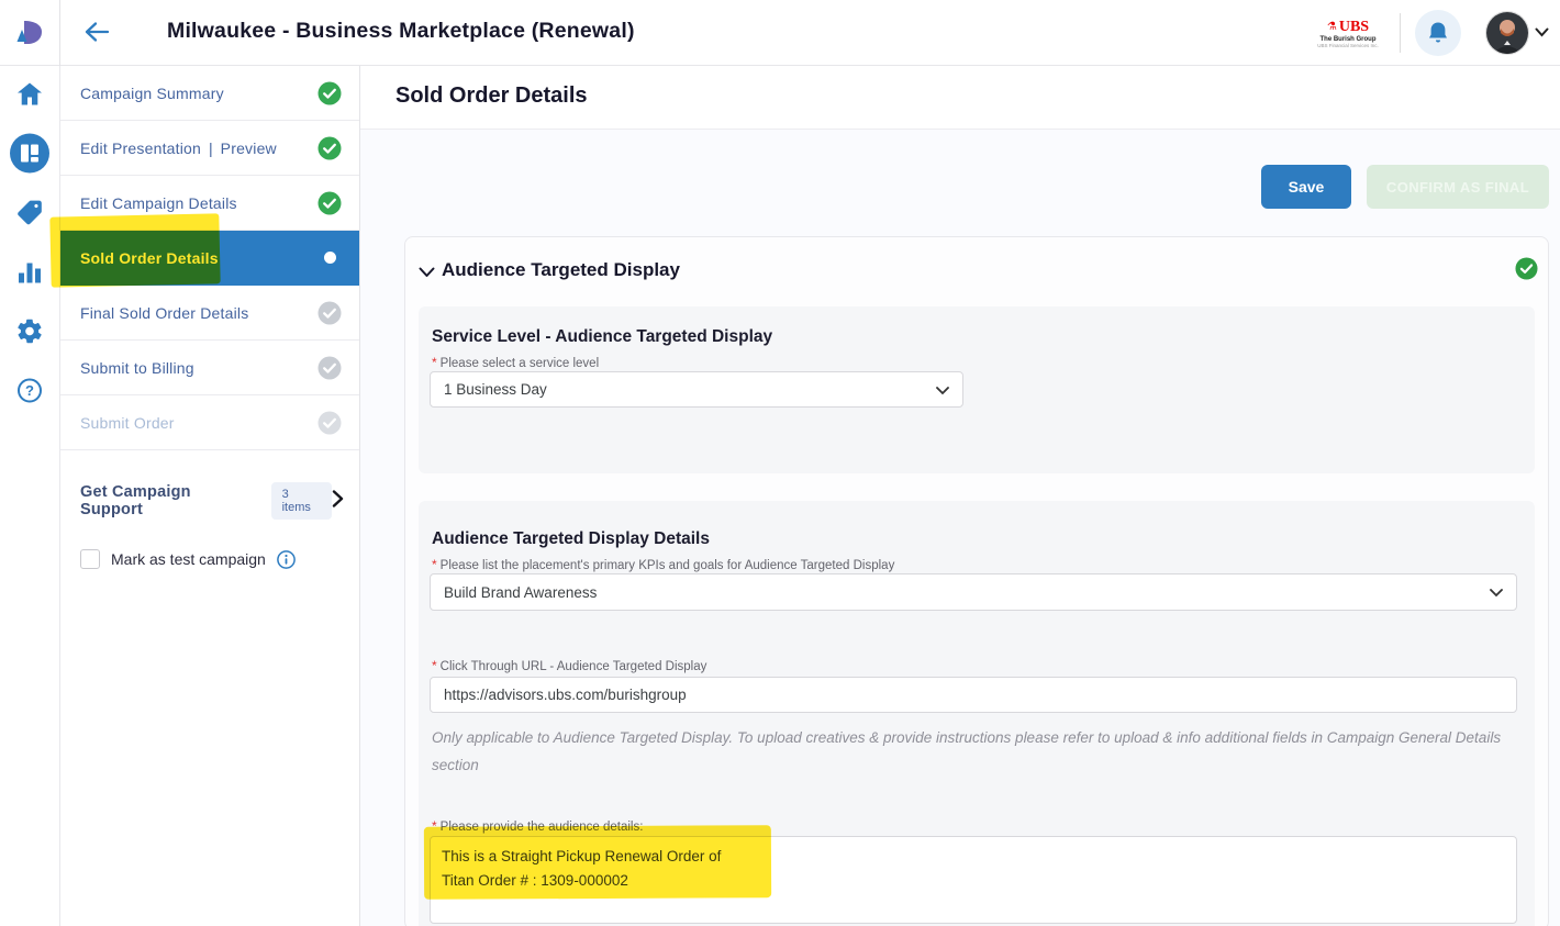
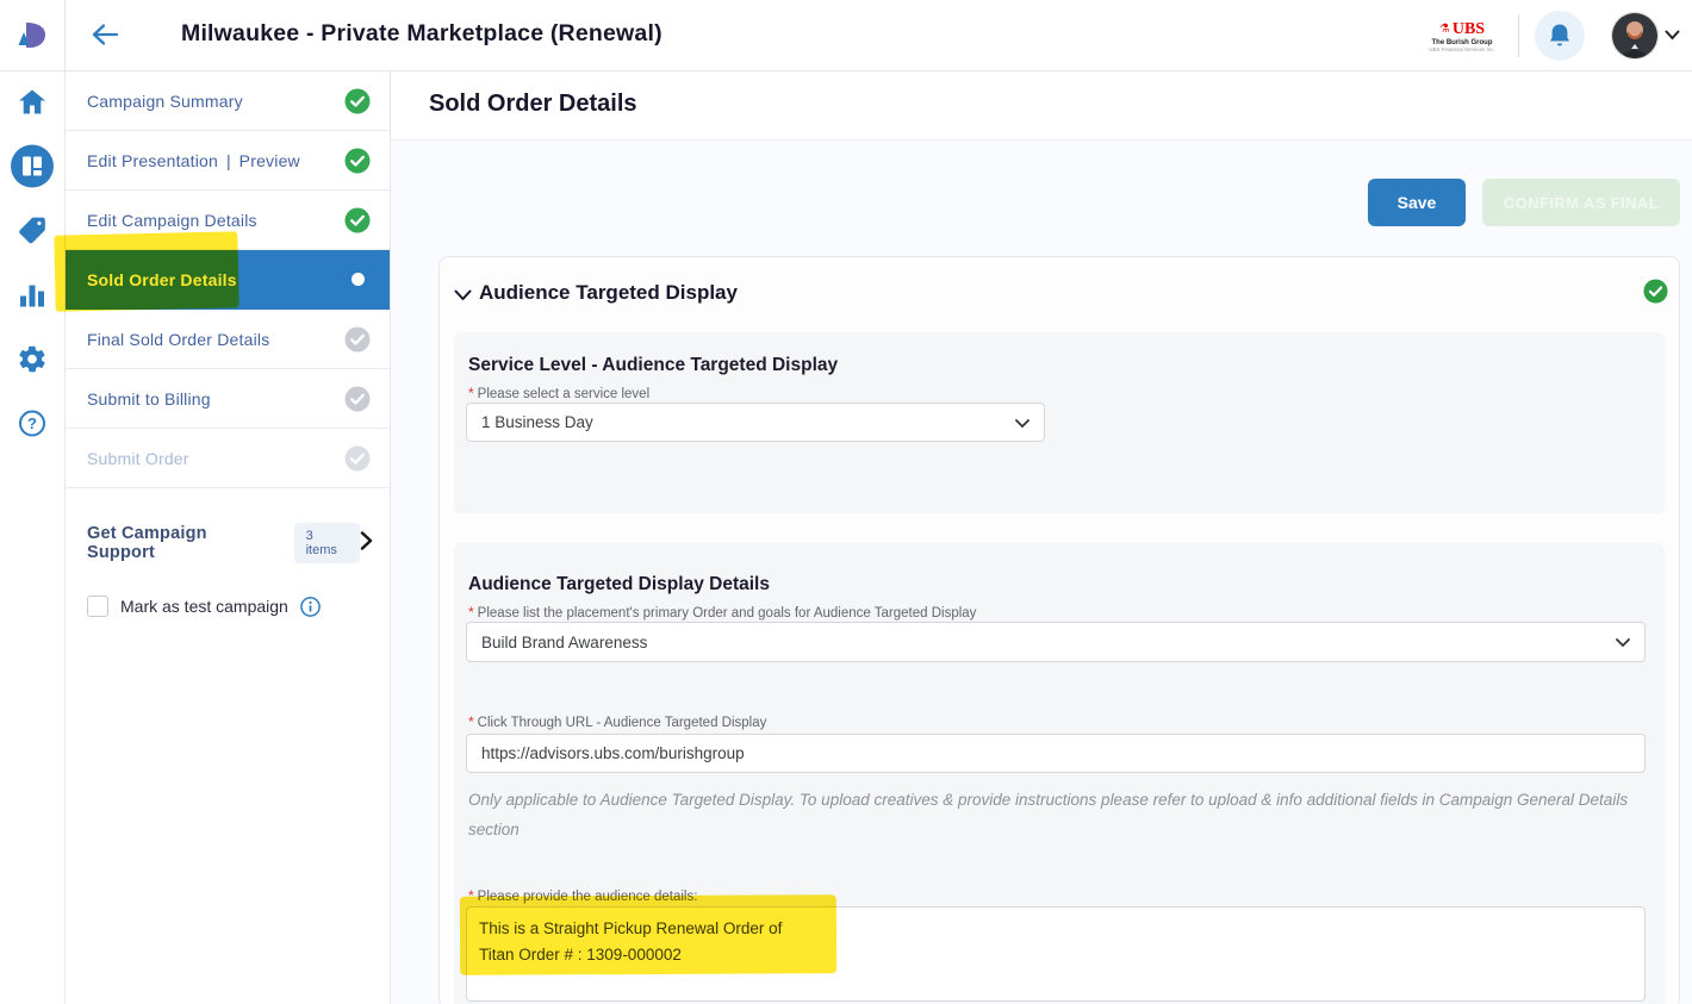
- Milwaukee - Business Marketplace (Renewal)
+ Milwaukee - Private Marketplace (Renewal)
  ⚗
  UBS
  ?
  Campaign Summary
  Edit Presentation
  |
  Preview
  Edit Campaign Details
  Final Sold Order Details
  Submit to Billing
  Submit Order
  Get Campaign Support
  3 items
  Mark as test campaign
  Sold Order Details
  Save
  Audience Targeted Display
  Service Level - Audience Targeted Display
  * Please select a service level
  1 Business Day
  Audience Targeted Display Details
- * Please list the placement's primary KPIs and goals for Audience Targeted Display
+ * Please list the placement's primary Order and goals for Audience Targeted Display
  Build Brand Awareness
  * Click Through URL - Audience Targeted Display
  https://advisors.ubs.com/burishgroup
  Only applicable to Audience Targeted Display. To upload creatives & provide instructions please refer to upload & info additional fields in Campaign General Details section
